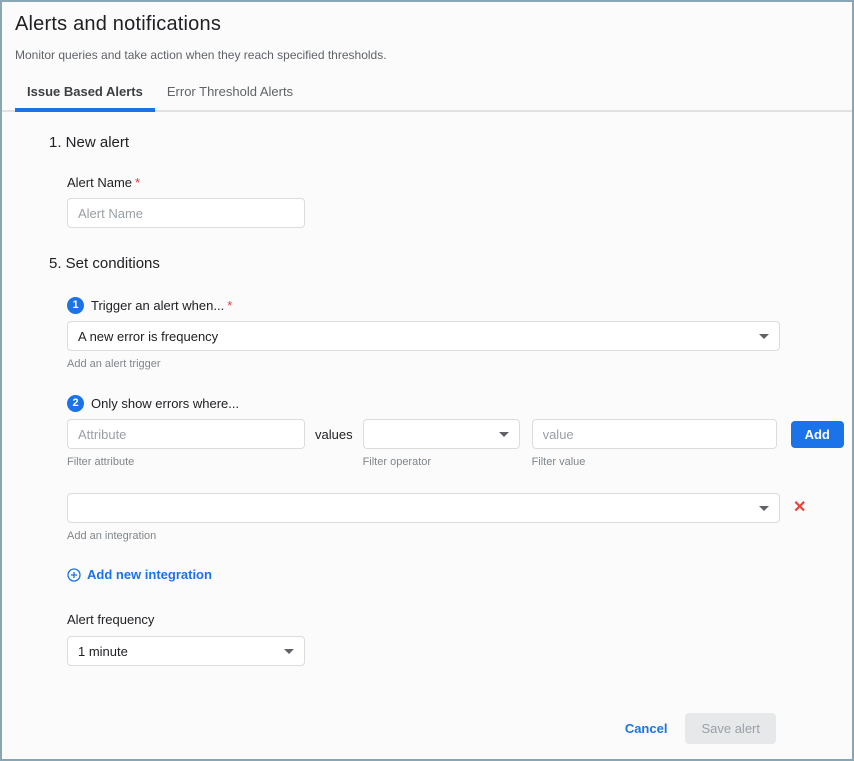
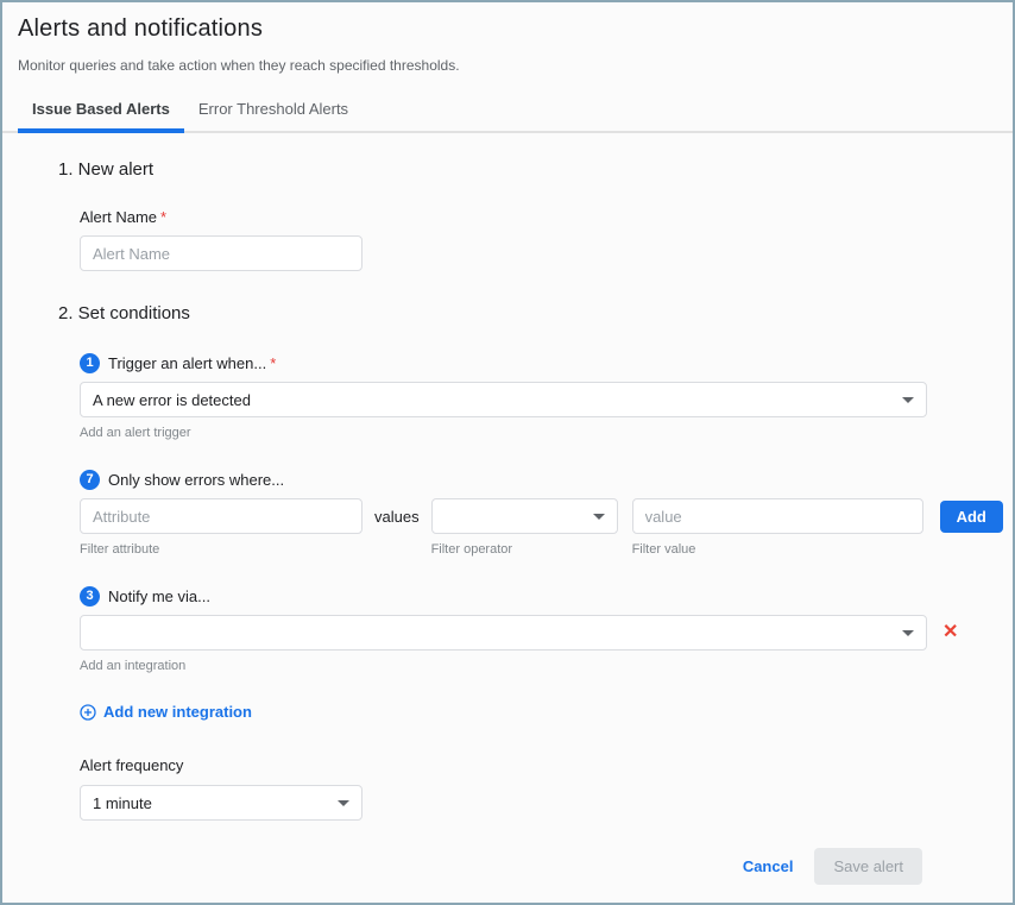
  Alerts and notifications
  Monitor queries and take action when they reach specified thresholds.
  Issue Based Alerts
  Error Threshold Alerts
  1. New alert
  Alert Name *
  Alert Name
- 5. Set conditions
+ 2. Set conditions
  1
  Trigger an alert when... *
- A new error is frequency
+ A new error is detected
  Add an alert trigger
- 2
+ 7
  Only show errors where...
  Attribute
  Filter attribute
  values
  Filter operator
  value
  Filter value
  Add
+ 3
+ Notify me via...
  ✕
  Add an integration
  Add new integration
  Alert frequency
  1 minute
  Cancel
  Save alert
